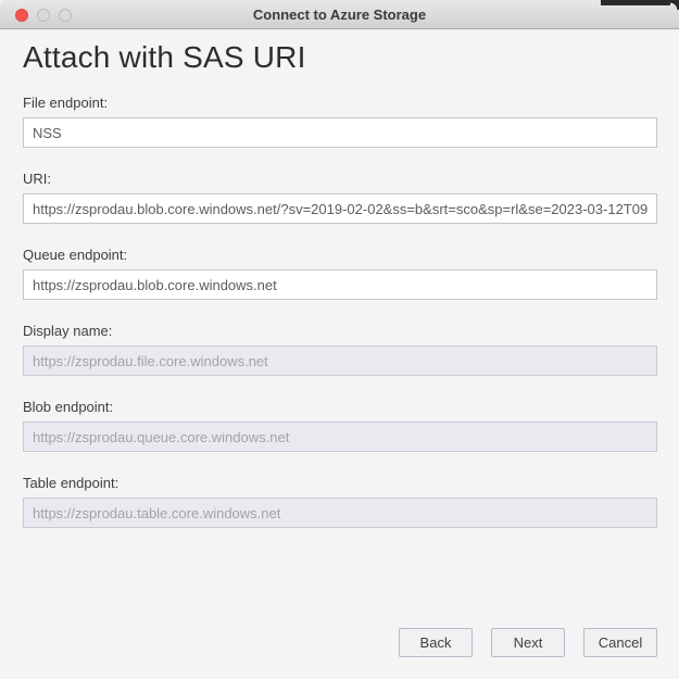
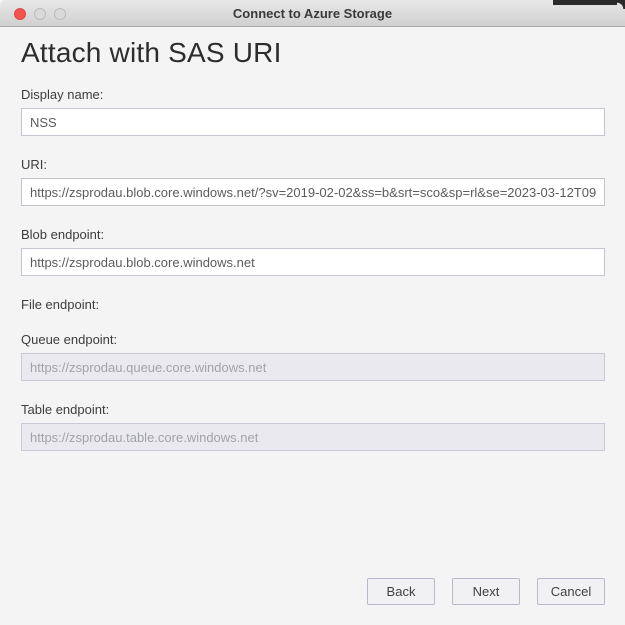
  Connect to Azure Storage
  Attach with SAS URI
- File endpoint:
+ Display name:
  NSS
  URI:
  https://zsprodau.blob.core.windows.net/?sv=2019-02-02&ss=b&srt=sco&sp=rl&se=2023-03-12T09
- Queue endpoint:
+ Blob endpoint:
  https://zsprodau.blob.core.windows.net
- Display name:
+ File endpoint:
- https://zsprodau.file.core.windows.net
- Blob endpoint:
+ Queue endpoint:
  https://zsprodau.queue.core.windows.net
  Table endpoint:
  https://zsprodau.table.core.windows.net
  Back
  Next
  Cancel
